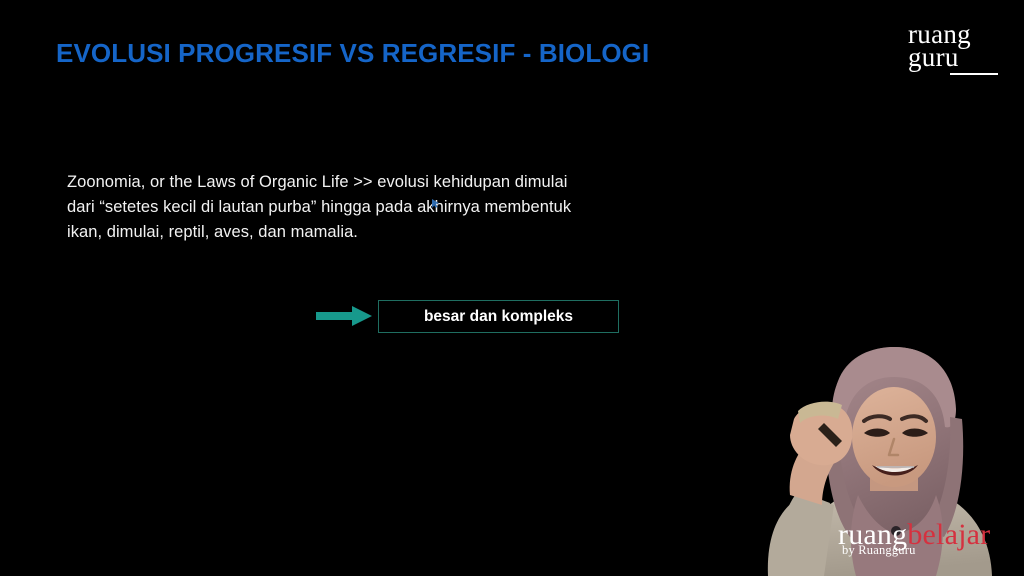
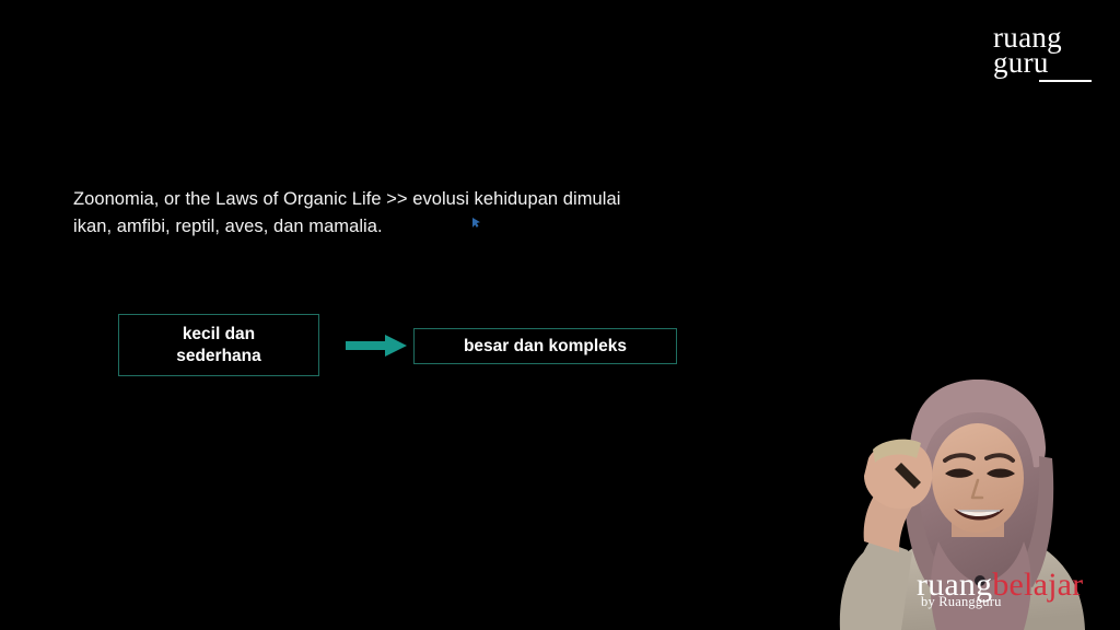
- EVOLUSI PROGRESIF VS REGRESIF - BIOLOGI
  ruang
  guru
  Zoonomia, or the Laws of Organic Life >> evolusi kehidupan dimulai
- dari “setetes kecil di lautan purba” hingga pada akhirnya membentuk
- ikan, dimulai, reptil, aves, dan mamalia.
+ ikan, amfibi, reptil, aves, dan mamalia.
+ kecil dan
+ sederhana
  besar dan kompleks
  ruangbelajar
  by Ruangguru
